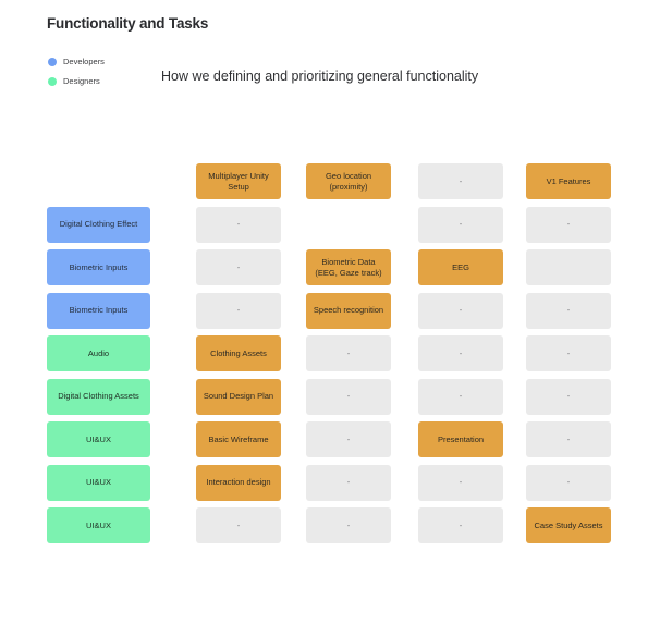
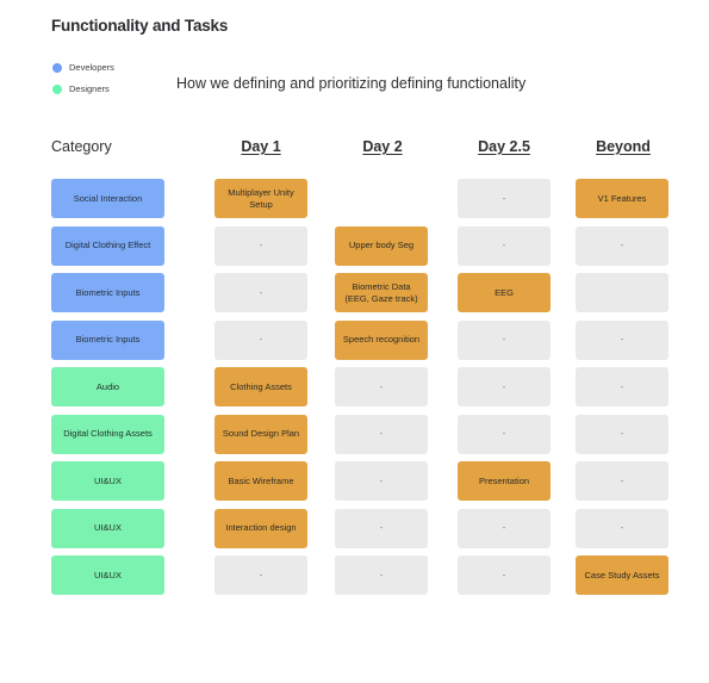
  Functionality and Tasks
  Developers
  Designers
- How we defining and prioritizing general functionality
+ How we defining and prioritizing defining functionality
+ Category
+ Day 1
+ Day 2
+ Day 2.5
+ Beyond
+ Social Interaction
  Multiplayer Unity Setup
- Geo location (proximity)
  -
  V1 Features
  Digital Clothing Effect
  -
+ Upper body Seg
  -
  -
  Biometric Inputs
  -
  Biometric Data (EEG, Gaze track)
  EEG
  Biometric Inputs
  -
  Speech recognition
  -
  -
  Audio
  Clothing Assets
  -
  -
  -
  Digital Clothing Assets
  Sound Design Plan
  -
  -
  -
  UI&UX
  Basic Wireframe
  -
  Presentation
  -
  UI&UX
  Interaction design
  -
  -
  -
  UI&UX
  -
  -
  -
  Case Study Assets
